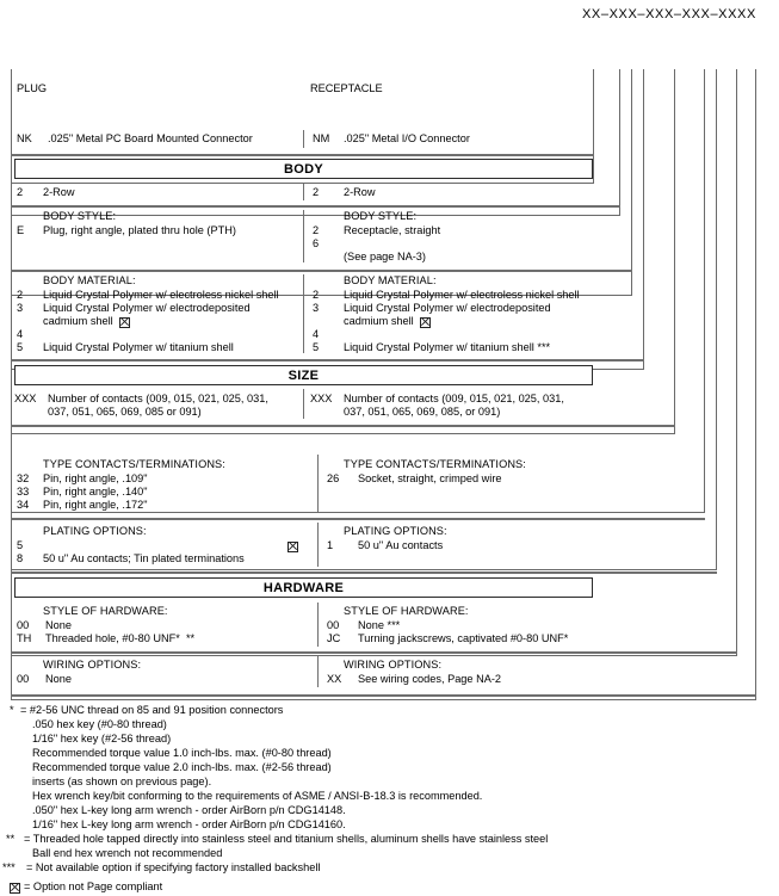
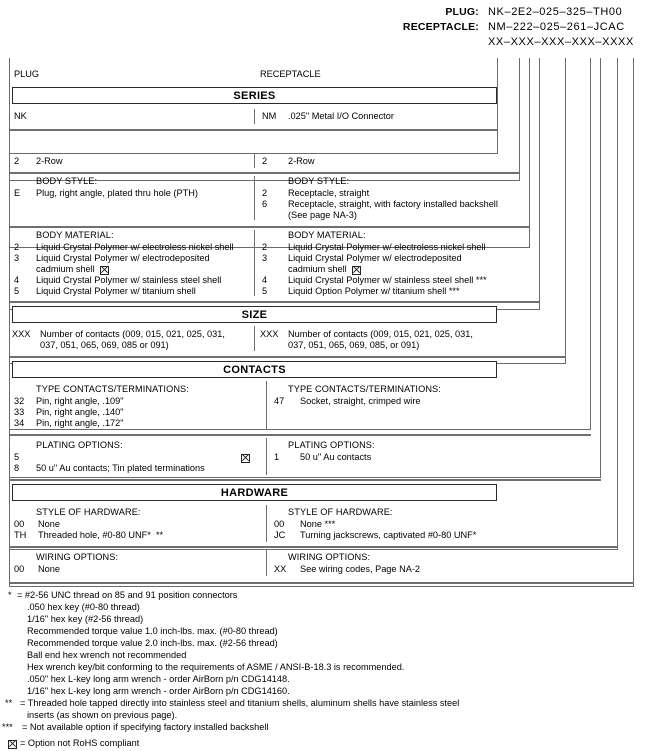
+ PLUG:
+ NK–2E2–025–325–TH00
+ RECEPTACLE:
+ NM–222–025–261–JCAC
  XX–XXX–XXX–XXX–XXXX
  PLUG
  RECEPTACLE
+ SERIES
  NK
- .025" Metal PC Board Mounted Connector
  NM
  .025" Metal I/O Connector
- BODY
  2
  2-Row
  2
  2-Row
  BODY STYLE:
  BODY STYLE:
  E
  Plug, right angle, plated thru hole (PTH)
  2
  Receptacle, straight
  6
+ Receptacle, straight, with factory installed backshell
  (See page NA-3)
  BODY MATERIAL:
  BODY MATERIAL:
  2
  Liquid Crystal Polymer w/ electroless nickel shell
  3
  Liquid Crystal Polymer w/ electrodeposited
  cadmium shell
  4
+ Liquid Crystal Polymer w/ stainless steel shell
  5
  Liquid Crystal Polymer w/ titanium shell
  2
  Liquid Crystal Polymer w/ electroless nickel shell
  3
  Liquid Crystal Polymer w/ electrodeposited
  cadmium shell
  4
+ Liquid Crystal Polymer w/ stainless steel shell ***
  5
- Liquid Crystal Polymer w/ titanium shell ***
+ Liquid Option Polymer w/ titanium shell ***
  SIZE
  XXX
  Number of contacts (009, 015, 021, 025, 031,
  037, 051, 065, 069, 085 or 091)
  XXX
  Number of contacts (009, 015, 021, 025, 031,
  037, 051, 065, 069, 085, or 091)
+ CONTACTS
  TYPE CONTACTS/TERMINATIONS:
  TYPE CONTACTS/TERMINATIONS:
  32
  Pin, right angle, .109"
  33
  Pin, right angle, .140"
  34
  Pin, right angle, .172"
- 26
+ 47
  Socket, straight, crimped wire
  PLATING OPTIONS:
  PLATING OPTIONS:
  5
  8
  50 u" Au contacts; Tin plated terminations
  1
  50 u" Au contacts
  HARDWARE
  STYLE OF HARDWARE:
  STYLE OF HARDWARE:
  00
  None
  TH
  Threaded hole, #0-80 UNF* **
  00
  None ***
  JC
  Turning jackscrews, captivated #0-80 UNF*
  WIRING OPTIONS:
  WIRING OPTIONS:
  00
  None
  XX
  See wiring codes, Page NA-2
  *
  = #2-56 UNC thread on 85 and 91 position connectors
  .050 hex key (#0-80 thread)
  1/16" hex key (#2-56 thread)
  Recommended torque value 1.0 inch-lbs. max. (#0-80 thread)
  Recommended torque value 2.0 inch-lbs. max. (#2-56 thread)
- inserts (as shown on previous page).
+ Ball end hex wrench not recommended
  Hex wrench key/bit conforming to the requirements of ASME / ANSI-B-18.3 is recommended.
  .050" hex L-key long arm wrench - order AirBorn p/n CDG14148.
  1/16" hex L-key long arm wrench - order AirBorn p/n CDG14160.
  **
  = Threaded hole tapped directly into stainless steel and titanium shells, aluminum shells have stainless steel
- Ball end hex wrench not recommended
+ inserts (as shown on previous page).
  ***
  = Not available option if specifying factory installed backshell
- = Option not Page compliant
+ = Option not RoHS compliant
